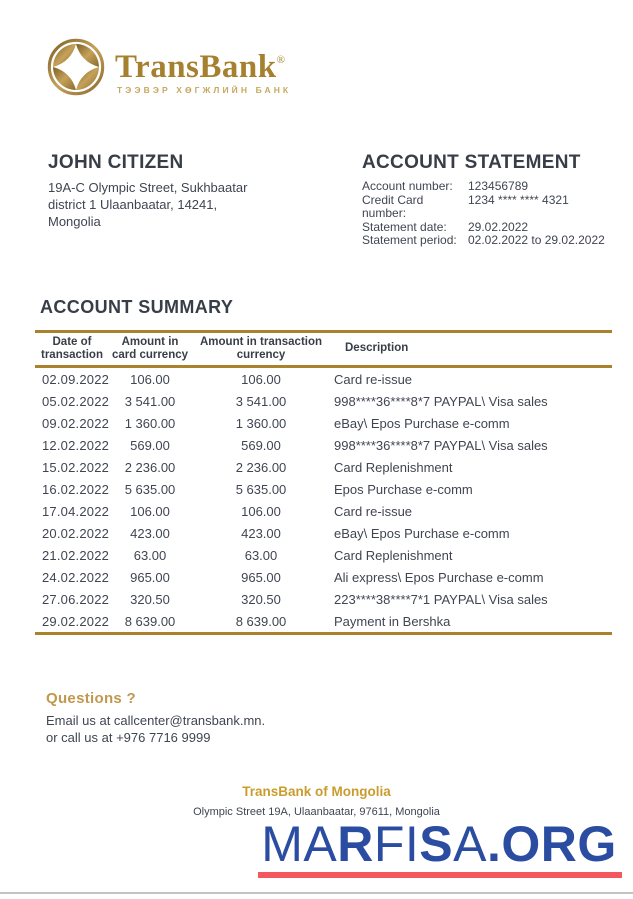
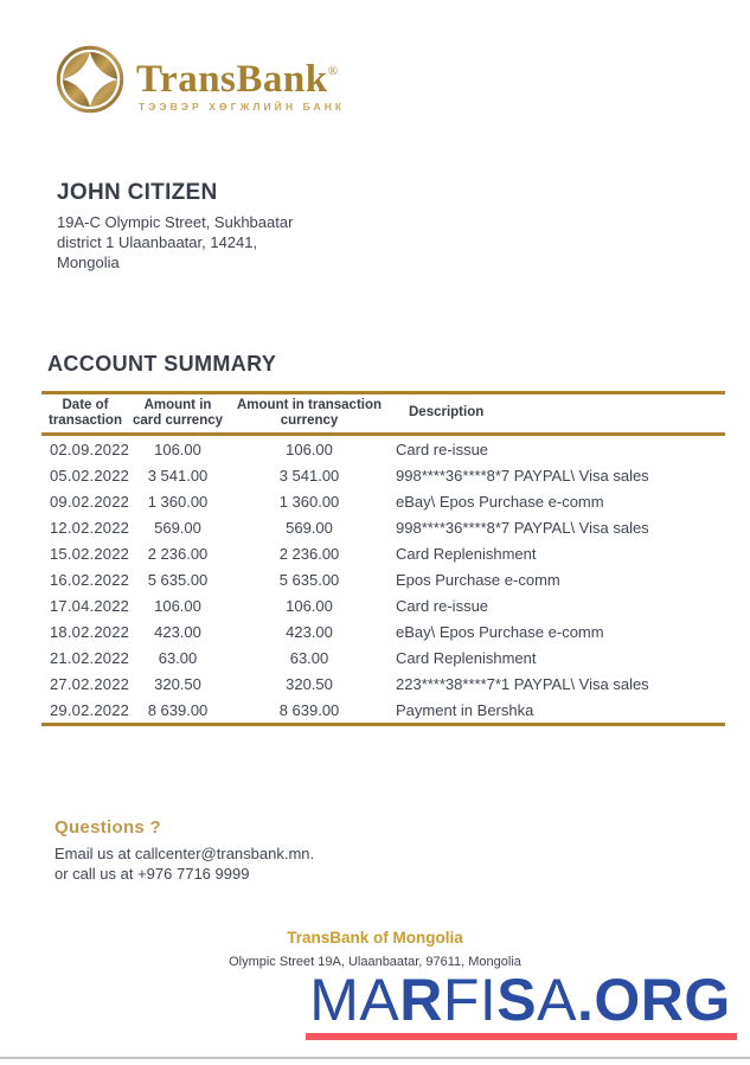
  TransBank®
  ТЭЭВЭР ХӨГЖЛИЙН БАНК
  JOHN CITIZEN
  19A-C Olympic Street, Sukhbaatar
  district 1 Ulaanbaatar, 14241,
  Mongolia
- ACCOUNT STATEMENT
- Account number:
- 123456789
- Credit Card number:
- 1234 **** **** 4321
- Statement date:
- 29.02.2022
- Statement period:
- 02.02.2022 to 29.02.2022
  ACCOUNT SUMMARY
  Date of transaction	Amount in card currency	Amount in transaction currency	Description
  02.09.2022	106.00	106.00	Card re-issue
  05.02.2022	3 541.00	3 541.00	998****36****8*7 PAYPAL\ Visa sales
  09.02.2022	1 360.00	1 360.00	eBay\ Epos Purchase e-comm
  12.02.2022	569.00	569.00	998****36****8*7 PAYPAL\ Visa sales
  15.02.2022	2 236.00	2 236.00	Card Replenishment
  16.02.2022	5 635.00	5 635.00	Epos Purchase e-comm
  17.04.2022	106.00	106.00	Card re-issue
- 20.02.2022	423.00	423.00	eBay\ Epos Purchase e-comm
+ 18.02.2022	423.00	423.00	eBay\ Epos Purchase e-comm
  21.02.2022	63.00	63.00	Card Replenishment
- 24.02.2022	965.00	965.00	Ali express\ Epos Purchase e-comm
- 27.06.2022	320.50	320.50	223****38****7*1 PAYPAL\ Visa sales
+ 27.02.2022	320.50	320.50	223****38****7*1 PAYPAL\ Visa sales
  29.02.2022	8 639.00	8 639.00	Payment in Bershka
  Questions ?
  Email us at callcenter@transbank.mn.
  or call us at +976 7716 9999
  TransBank of Mongolia
  Olympic Street 19A, Ulaanbaatar, 97611, Mongolia
  MARFISA.ORG
